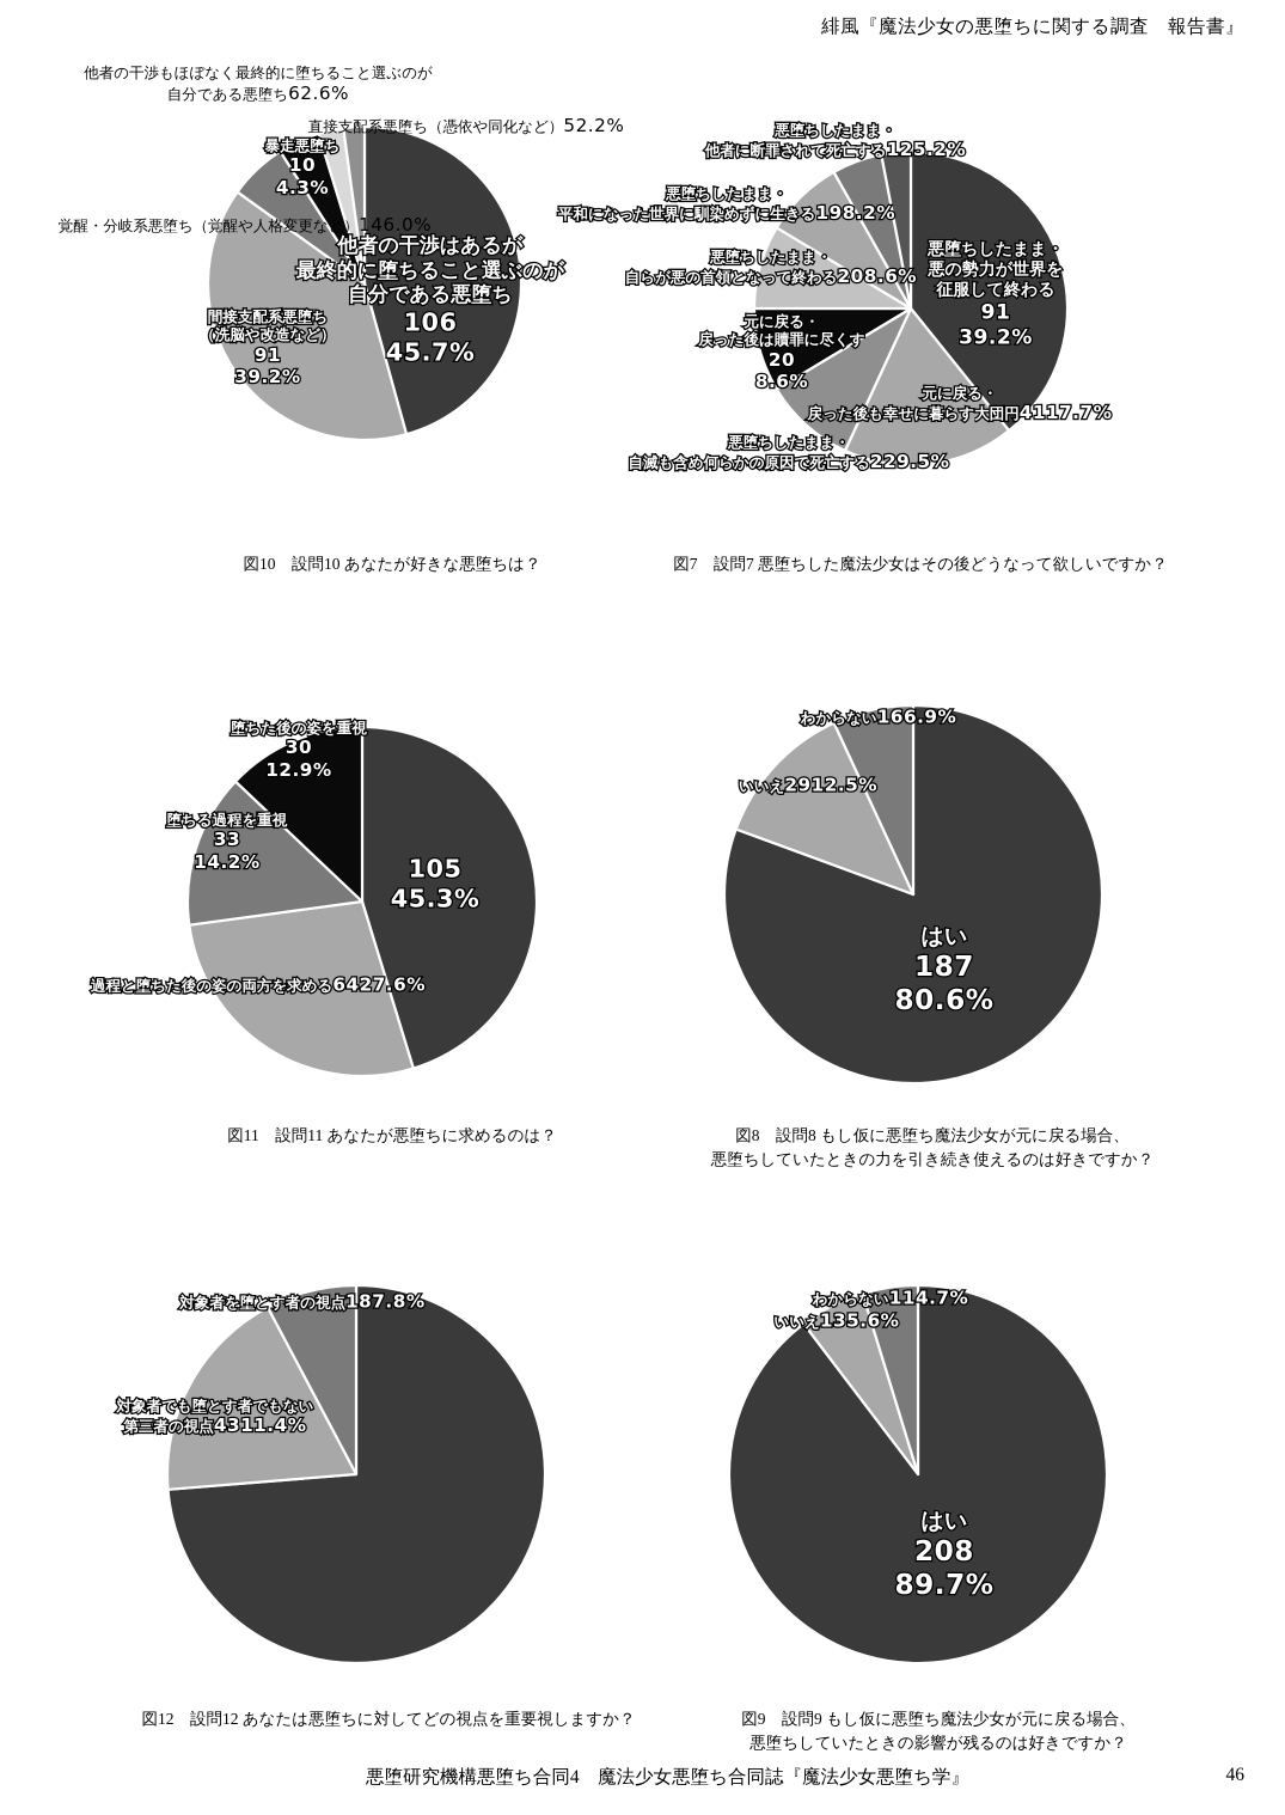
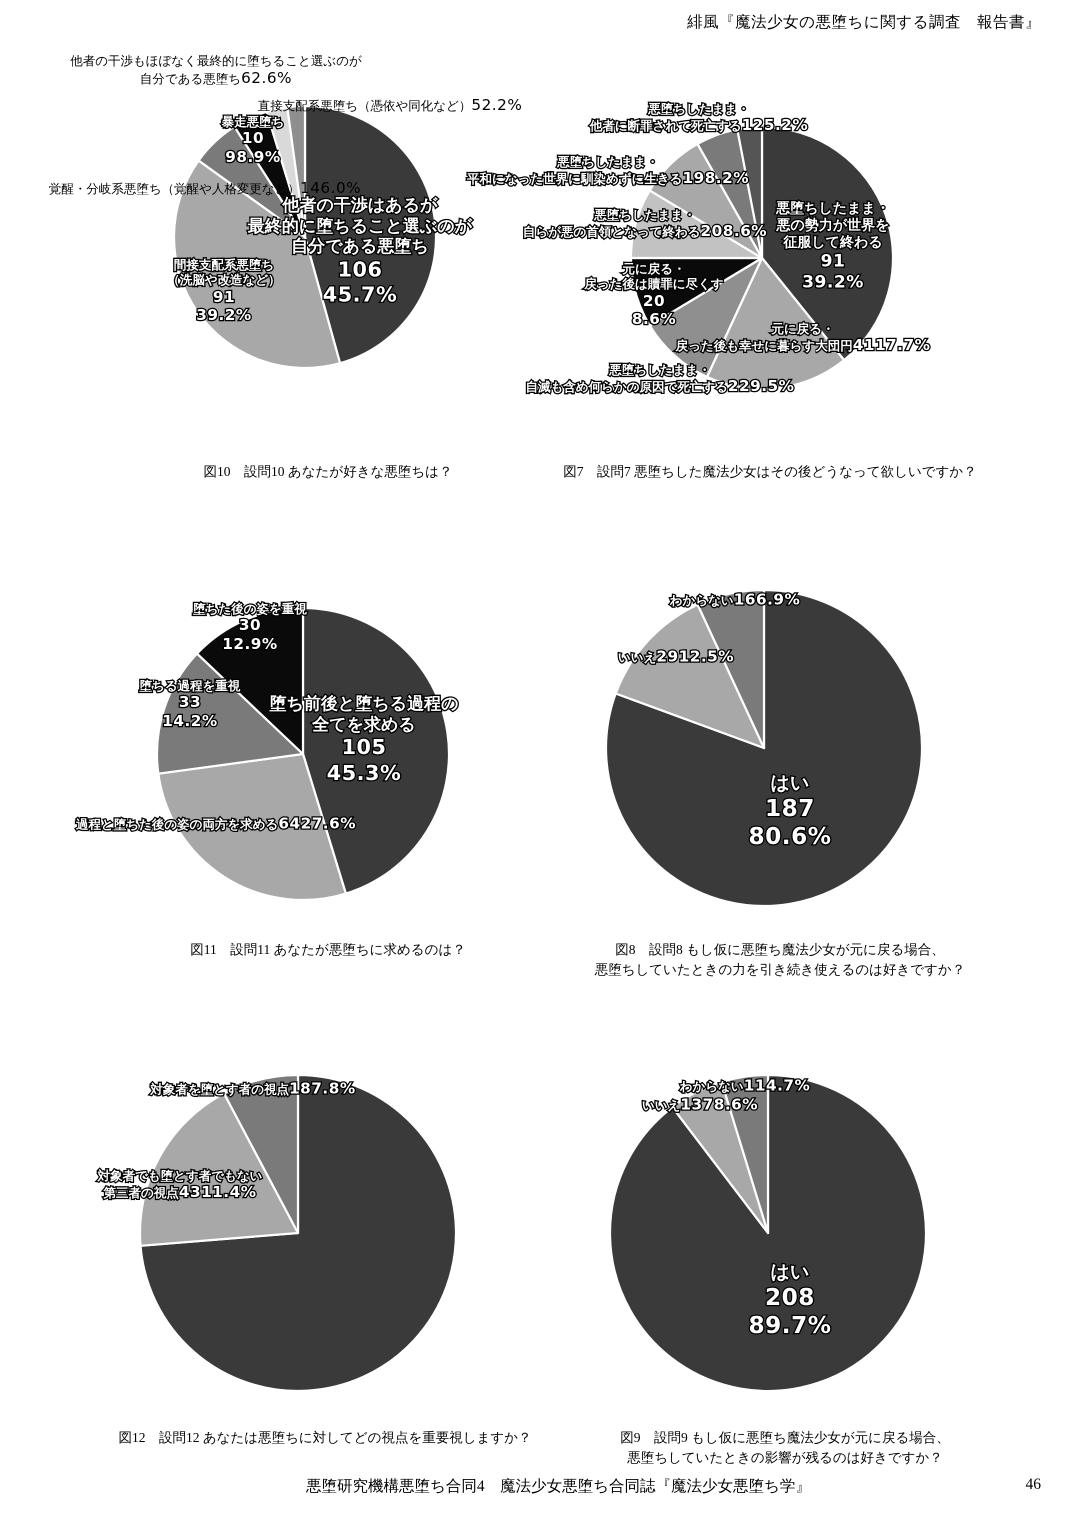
  緋風『魔法少女の悪堕ちに関する調査 報告書』
  他者の干渉はあるが
  最終的に堕ちること選ぶのが
  自分である悪堕ち
  106
  45.7%
  間接支配系悪堕ち
  （洗脳や改造など）
  91
  39.2%
  覚醒・分岐系悪堕ち（覚醒や人格変更など）146.0%
  暴走悪堕ち
  10
- 4.3%
+ 98.9%
  他者の干渉もほぼなく最終的に堕ちること選ぶのが
  自分である悪堕ち62.6%
  直接支配系悪堕ち（憑依や同化など）52.2%
  悪堕ちしたまま・
  悪の勢力が世界を
  征服して終わる
  91
  39.2%
  元に戻る・
  戻った後も幸せに暮らす大団円4117.7%
  悪堕ちしたまま・
  自滅も含め何らかの原因で死亡する229.5%
  元に戻る・
  戻った後は贖罪に尽くす
  20
  8.6%
  悪堕ちしたまま・
  自らが悪の首領となって終わる208.6%
  悪堕ちしたまま・
  平和になった世界に馴染めずに生きる198.2%
  悪堕ちしたまま・
  他者に断罪されて死亡する125.2%
+ 堕ち前後と堕ちる過程の
+ 全てを求める
  105
  45.3%
  過程と堕ちた後の姿の両方を求める6427.6%
  堕ちる過程を重視
  33
  14.2%
  堕ちた後の姿を重視
  30
  12.9%
  はい
  187
  80.6%
  いいえ2912.5%
  わからない166.9%
  対象者でも堕とす者でもない
  第三者の視点4311.4%
  対象者を堕とす者の視点187.8%
  はい
  208
  89.7%
- いいえ135.6%
+ いいえ1378.6%
  わからない114.7%
  図10 設問10 あなたが好きな悪堕ちは？
  図7 設問7 悪堕ちした魔法少女はその後どうなって欲しいですか？
  図11 設問11 あなたが悪堕ちに求めるのは？
  図8 設問8 もし仮に悪堕ち魔法少女が元に戻る場合、
  悪堕ちしていたときの力を引き続き使えるのは好きですか？
  図12 設問12 あなたは悪堕ちに対してどの視点を重要視しますか？
  図9 設問9 もし仮に悪堕ち魔法少女が元に戻る場合、
  悪堕ちしていたときの影響が残るのは好きですか？
  悪堕研究機構悪堕ち合同4 魔法少女悪堕ち合同誌『魔法少女悪堕ち学』
  46
